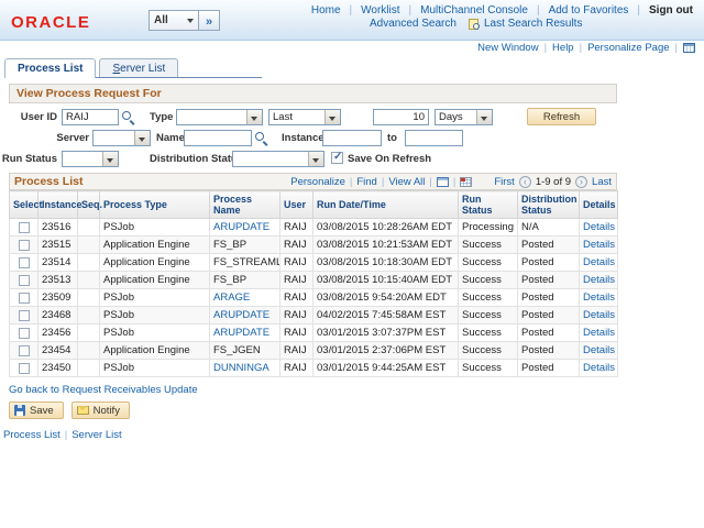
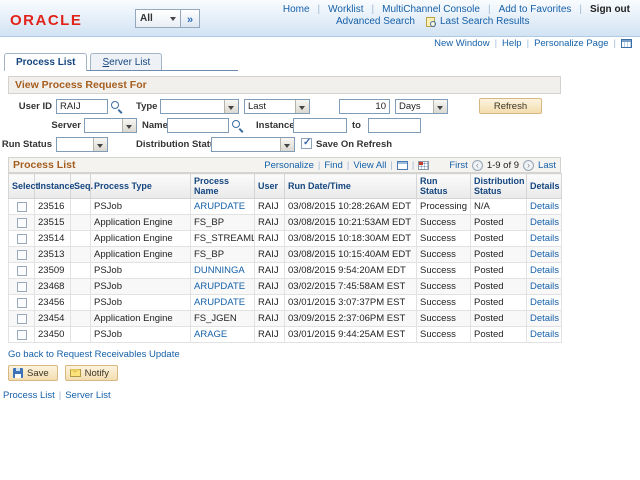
  ORACLE
  All
  Advanced Search
  Last Search Results
  Home
  Worklist
  MultiChannel Console
  Add to Favorites
  Sign out
  New Window
  Help
  Personalize Page
  Process List
  Server List
  View Process Request For
  User ID
  RAIJ
  Type
  Last
  10
  Days
  Refresh
  Server
  Name
  Instance
  to
  Run Status
  Distribution Stat
  Save On Refresh
  Process List
  Personalize
  |
  Find
  |
  View All
  |
  |
  First
  1-9 of 9
  Last
  Selec	Instance	Seq.	Process Type	Process Name	User	Run Date/Time	Run Status	Distribution Status	Details
  	23516		PSJob	ARUPDATE	RAIJ	03/08/2015 10:28:26AM EDT	Processing	N/A	Details
  	23515		Application Engine	FS_BP	RAIJ	03/08/2015 10:21:53AM EDT	Success	Posted	Details
  	23514		Application Engine	FS_STREAML	RAIJ	03/08/2015 10:18:30AM EDT	Success	Posted	Details
  	23513		Application Engine	FS_BP	RAIJ	03/08/2015 10:15:40AM EDT	Success	Posted	Details
- 	23509		PSJob	ARAGE	RAIJ	03/08/2015 9:54:20AM EDT	Success	Posted	Details
+ 	23509		PSJob	DUNNINGA	RAIJ	03/08/2015 9:54:20AM EDT	Success	Posted	Details
- 	23468		PSJob	ARUPDATE	RAIJ	04/02/2015 7:45:58AM EST	Success	Posted	Details
+ 	23468		PSJob	ARUPDATE	RAIJ	03/02/2015 7:45:58AM EST	Success	Posted	Details
  	23456		PSJob	ARUPDATE	RAIJ	03/01/2015 3:07:37PM EST	Success	Posted	Details
- 	23454		Application Engine	FS_JGEN	RAIJ	03/01/2015 2:37:06PM EST	Success	Posted	Details
+ 	23454		Application Engine	FS_JGEN	RAIJ	03/09/2015 2:37:06PM EST	Success	Posted	Details
- 	23450		PSJob	DUNNINGA	RAIJ	03/01/2015 9:44:25AM EST	Success	Posted	Details
+ 	23450		PSJob	ARAGE	RAIJ	03/01/2015 9:44:25AM EST	Success	Posted	Details
  Go back to Request Receivables Update
  Save
  Notify
  Process List
  Server List
